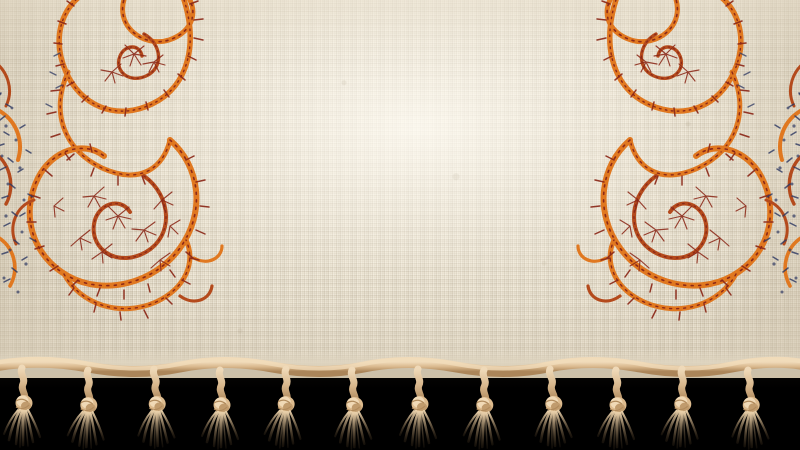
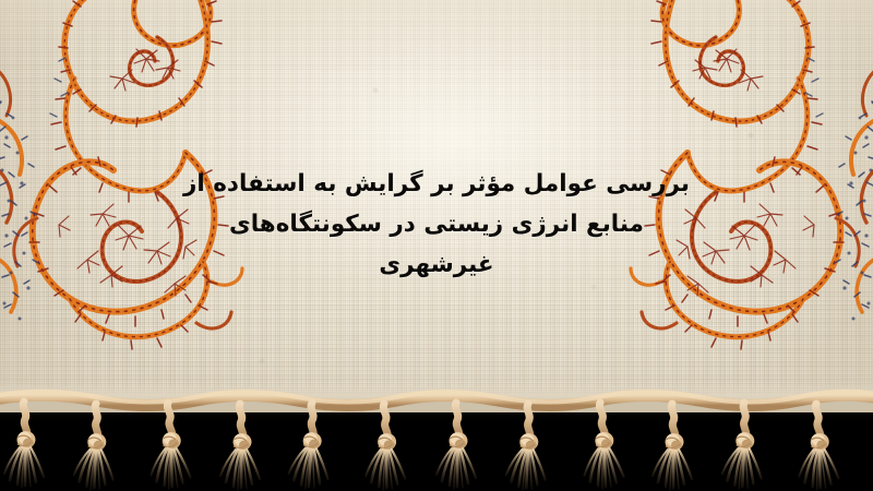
+ بررسی عوامل مؤثر بر گرایش به استفاده از
+ منابع انرژی زیستی در سکونتگاه‌های
+ غیرشهری
